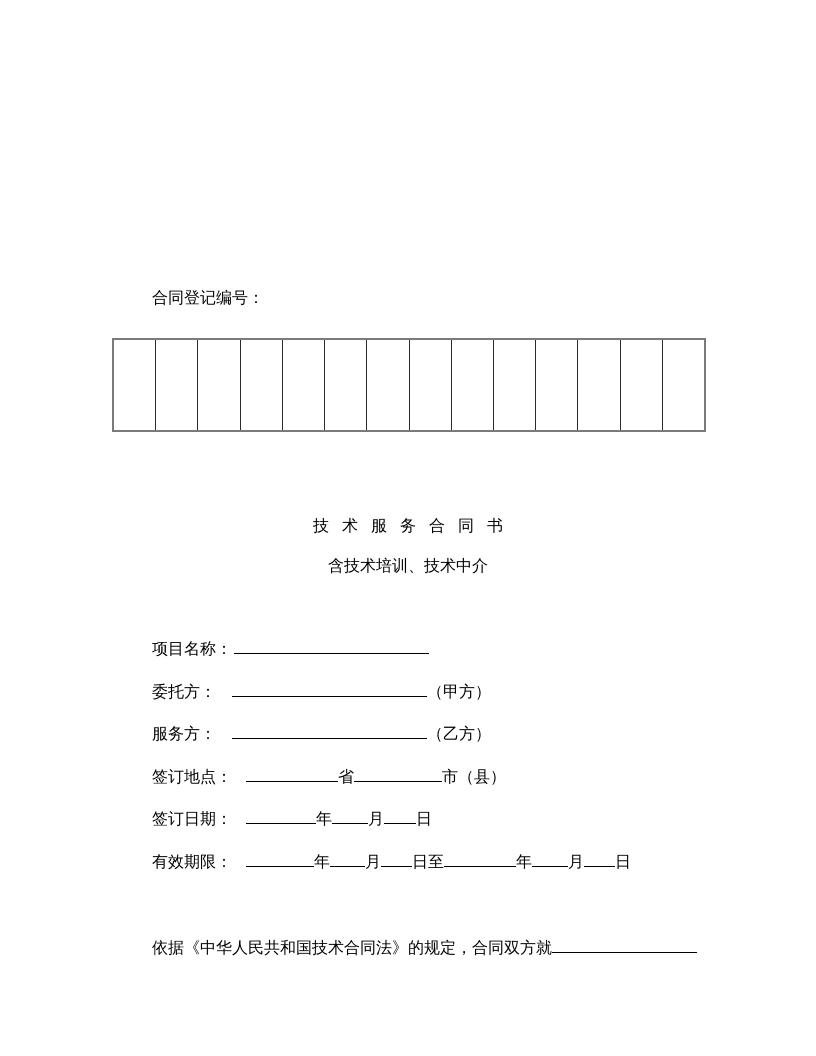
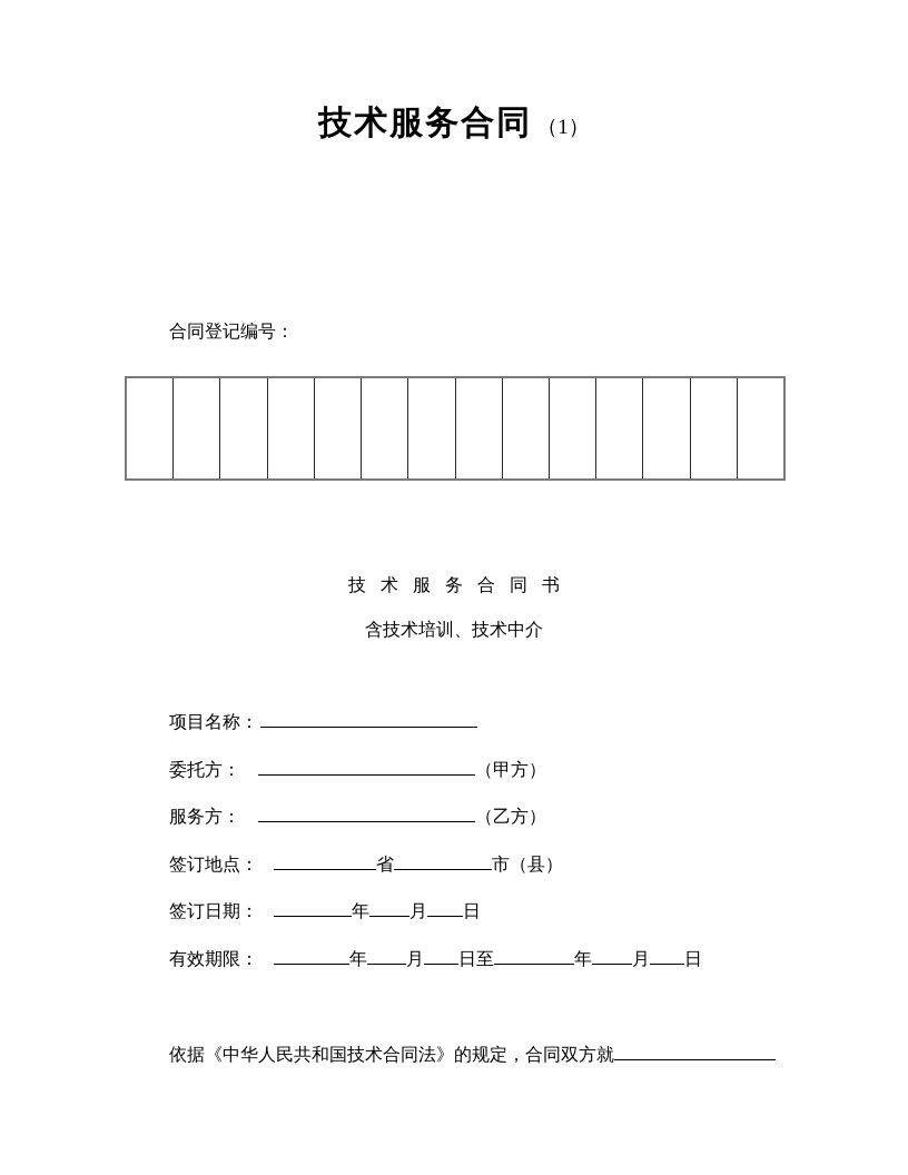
+ 技术服务合同 （1）
  合同登记编号：
  技 术 服 务 合 同 书
  含技术培训、技术中介
  项目名称：
  委托方： （甲方）
  服务方： （乙方）
  签订地点： 省 市（县）
  签订日期： 年 月 日
  有效期限： 年 月 日至 年 月 日
  依据《中华人民共和国技术合同法》的规定，合同双方就
